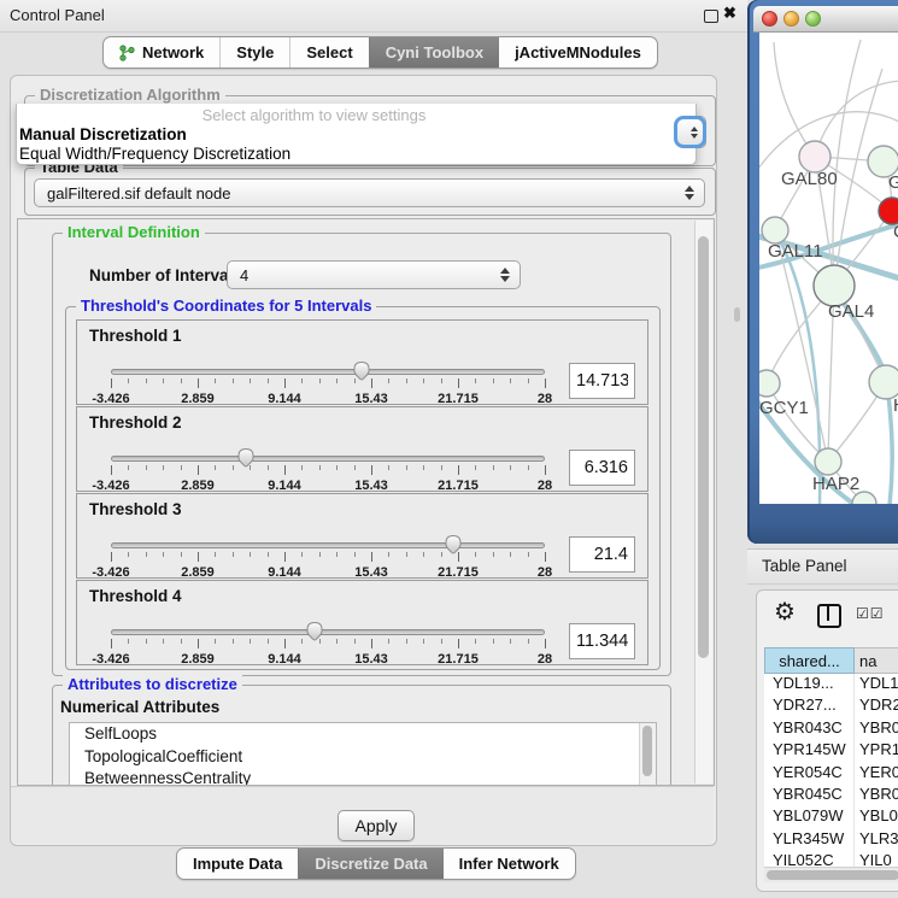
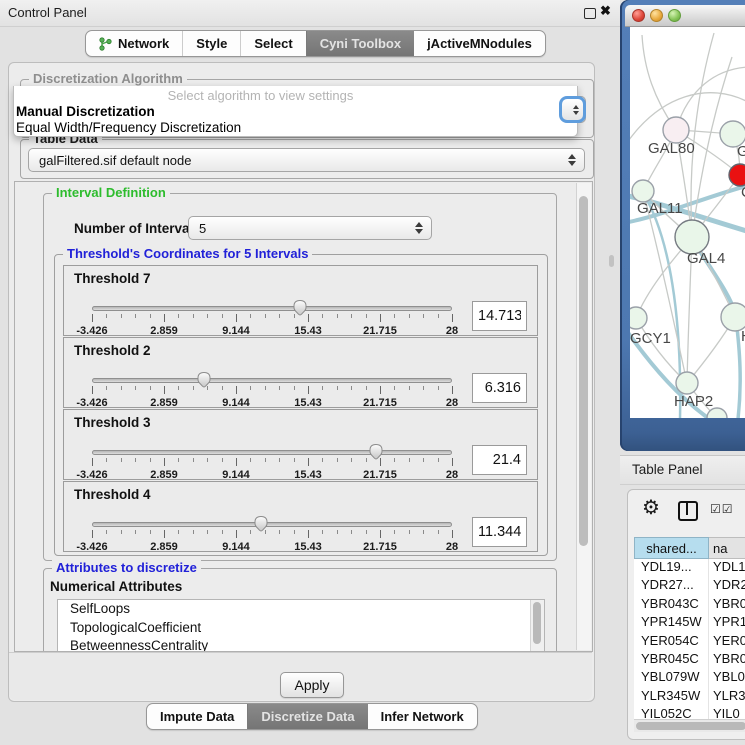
  Control Panel
  ✖
  Network
  Style
  Select
  Cyni Toolbox
  jActiveMNodules
  Discretization Algorithm
  Select algorithm to view settings
  Manual Discretization
  Equal Width/Frequency Discretization
  Table Data
  galFiltered.sif default node
  Interval Definition
  Number of Interva
- 4
+ 5
  Threshold's Coordinates for 5 Intervals
- Threshold 1
+ Threshold 7
  14.713
  -3.426
  2.859
  9.144
  15.43
  21.715
  28
  Threshold 2
  6.316
  -3.426
  2.859
  9.144
  15.43
  21.715
  28
  Threshold 3
  21.4
  -3.426
  2.859
  9.144
  15.43
  21.715
  28
  Threshold 4
  11.344
  -3.426
  2.859
  9.144
  15.43
  21.715
  28
  Attributes to discretize
  Numerical Attributes
  SelfLoops
  TopologicalCoefficient
  BetweennessCentrality
  Apply
  Impute Data
  Discretize Data
  Infer Network
  GAL80
  G
  GAL11
  GAL4
  GCY1
  HAP2
  Table Panel
  ⚙
  ☑☑
  shared...
  na
  YDL19...
  YDL1
  YDR27...
  YDR2
  YBR043C
  YBR0
  YPR145W
  YPR1
  YER054C
  YER0
  YBR045C
  YBR0
  YBL079W
  YBL0
  YLR345W
  YLR3
  YIL052C
  YIL0
